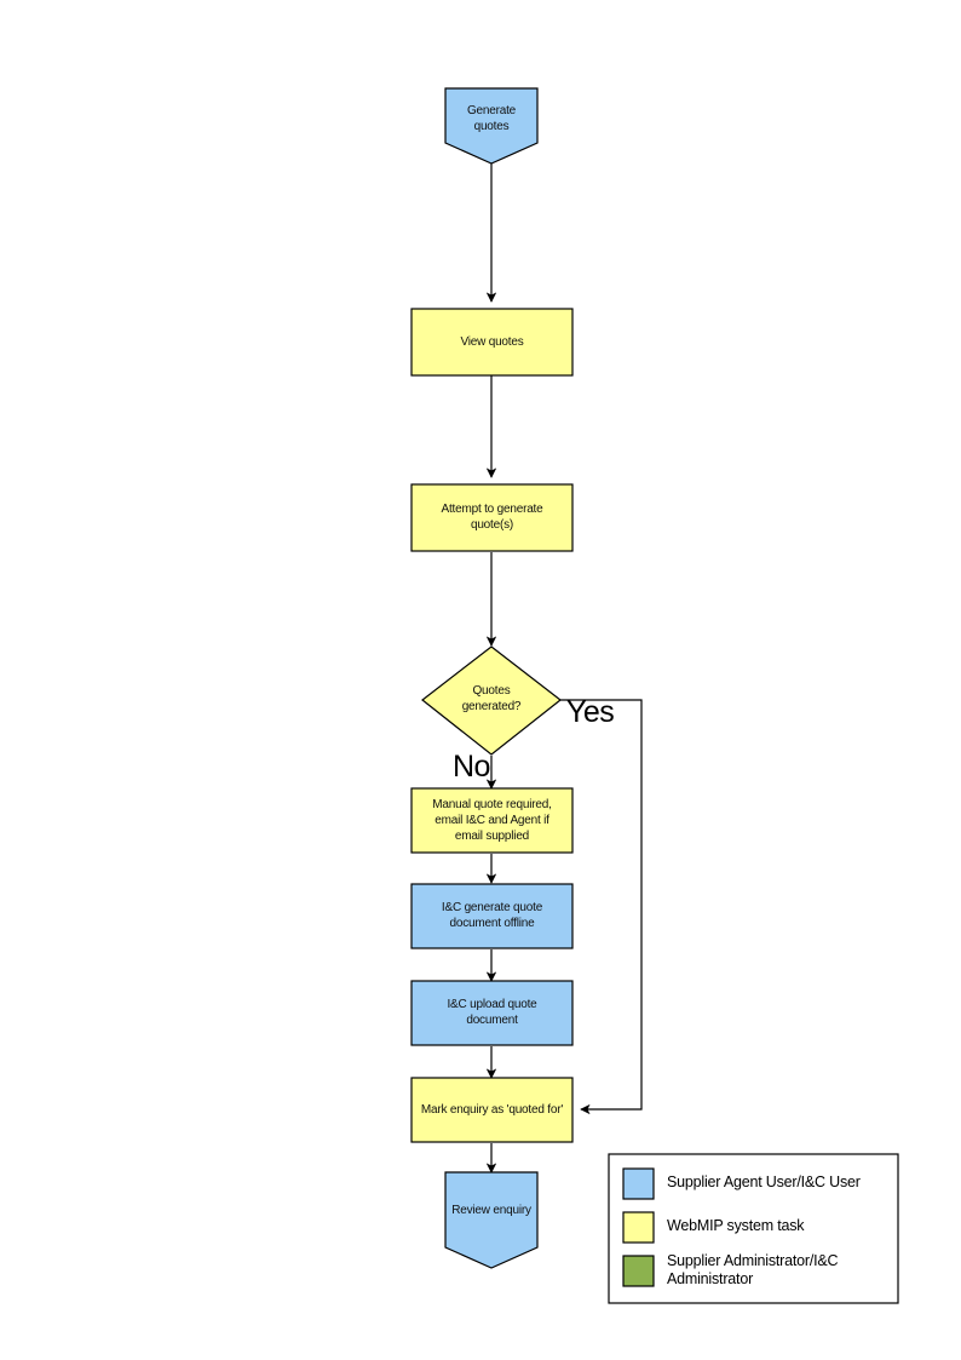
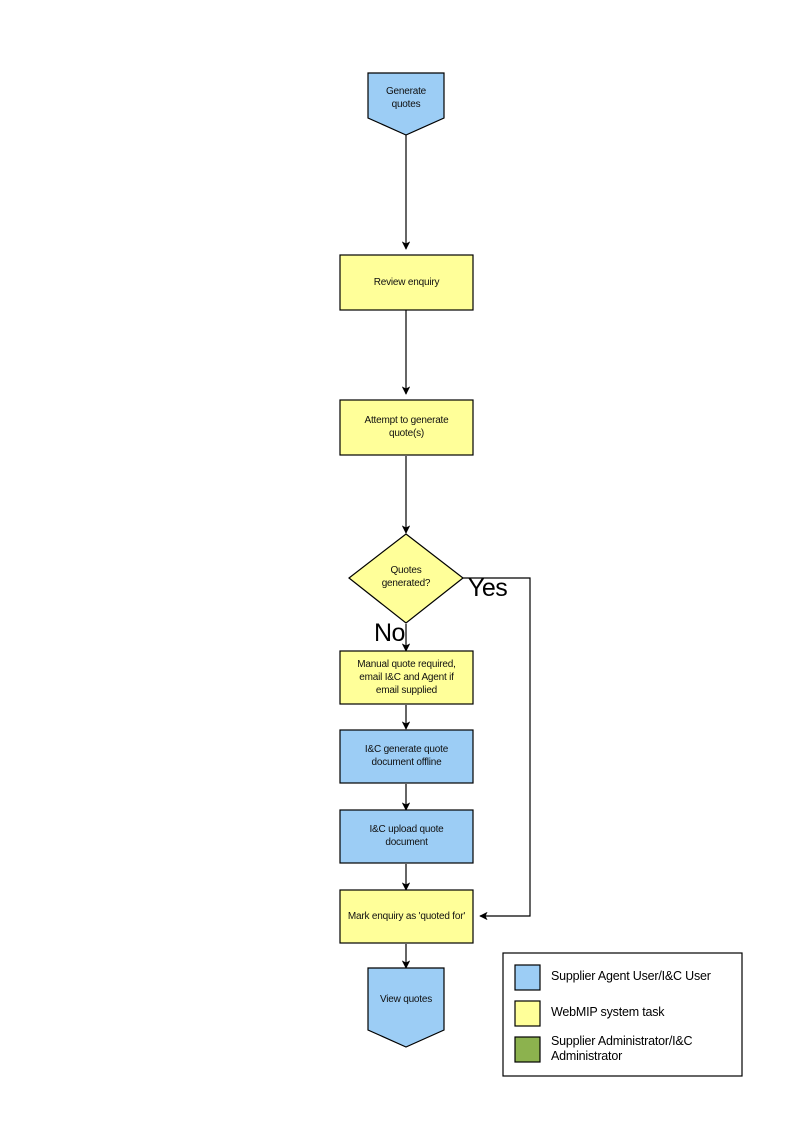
  Generate
  quotes
- View quotes
+ Review enquiry
  Attempt to generate
  quote(s)
  Quotes
  generated?
  Manual quote required,
  email I&C and Agent if
  email supplied
  I&C generate quote
  document offline
  I&C upload quote
  document
  Mark enquiry as 'quoted for'
- Review enquiry
+ View quotes
  Yes
  No
  Supplier Agent User/I&C User
  WebMIP system task
  Supplier Administrator/I&C
  Administrator
